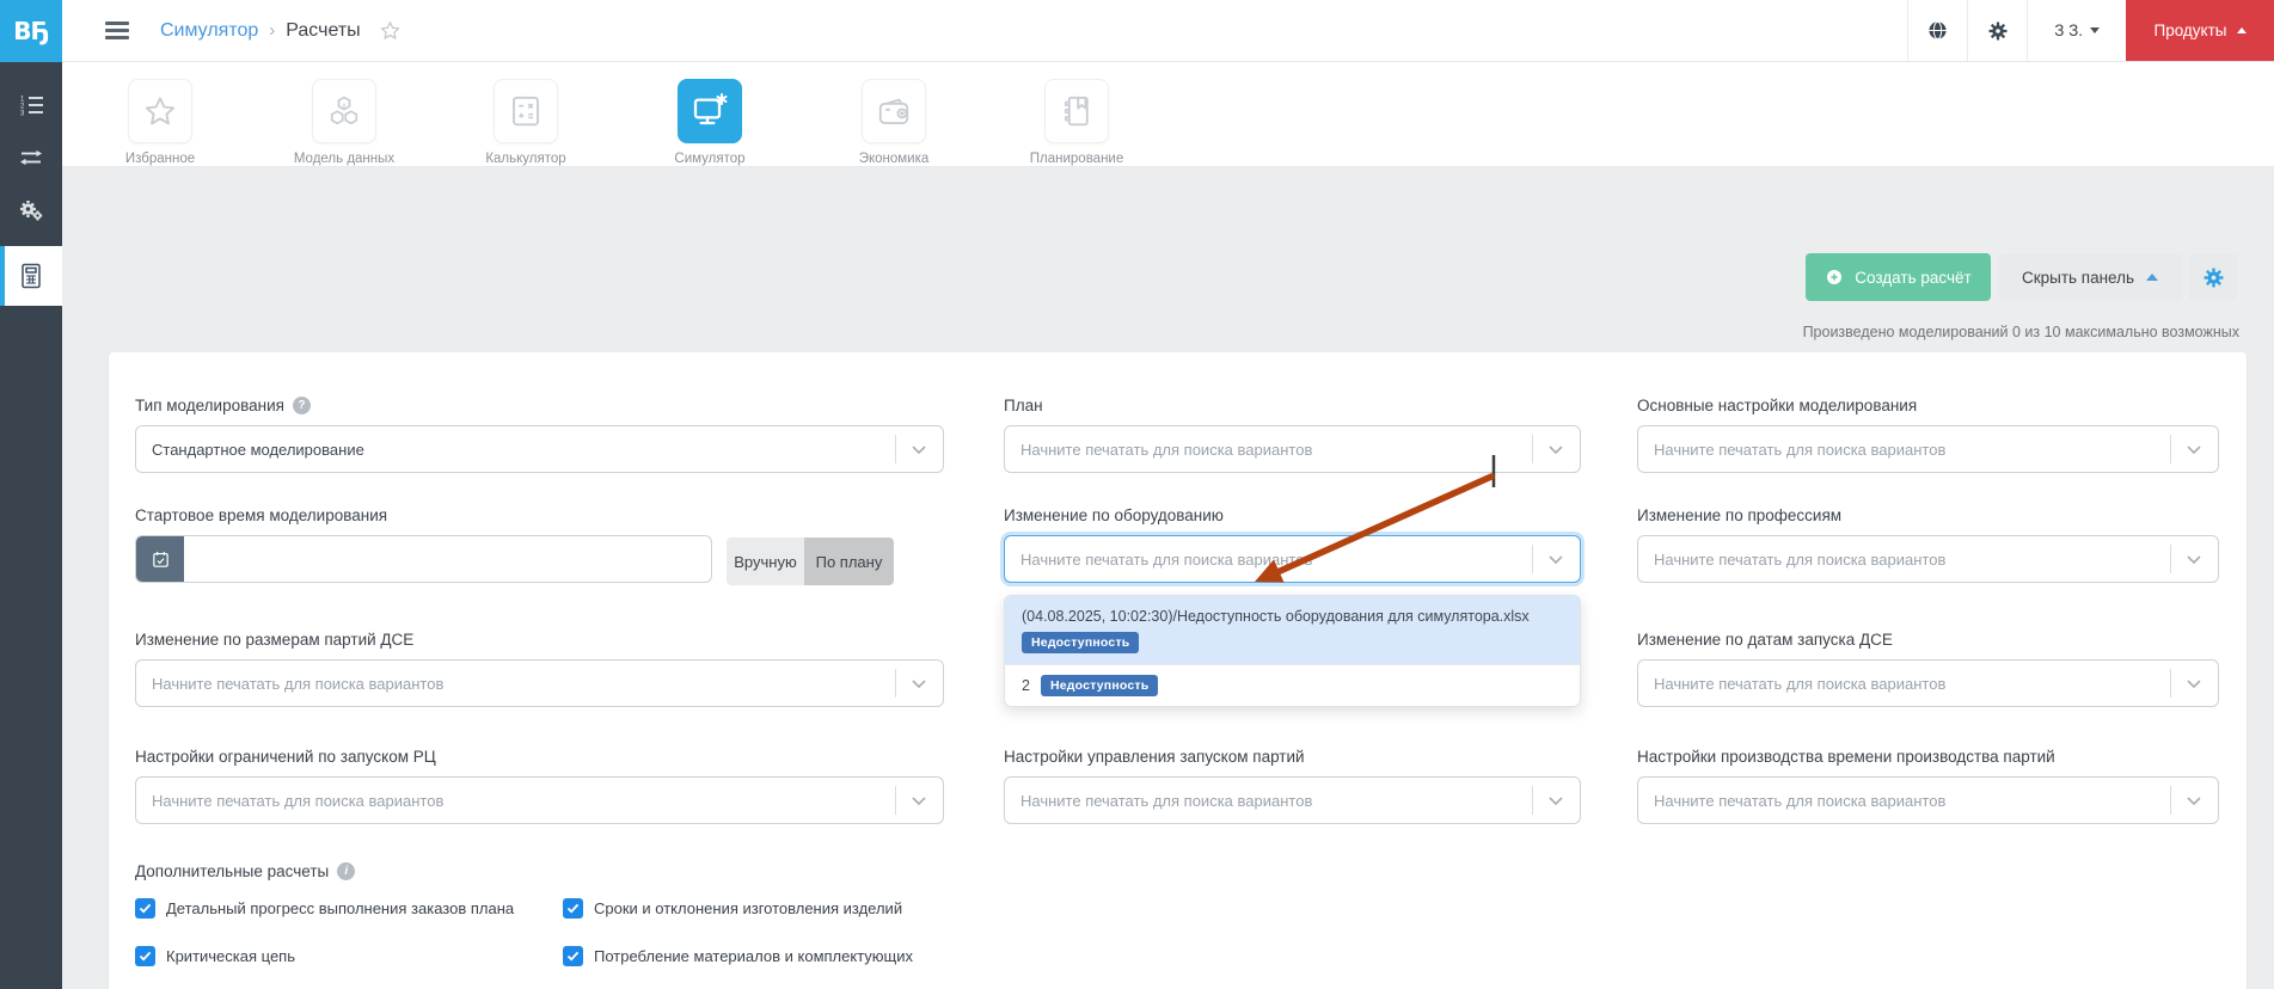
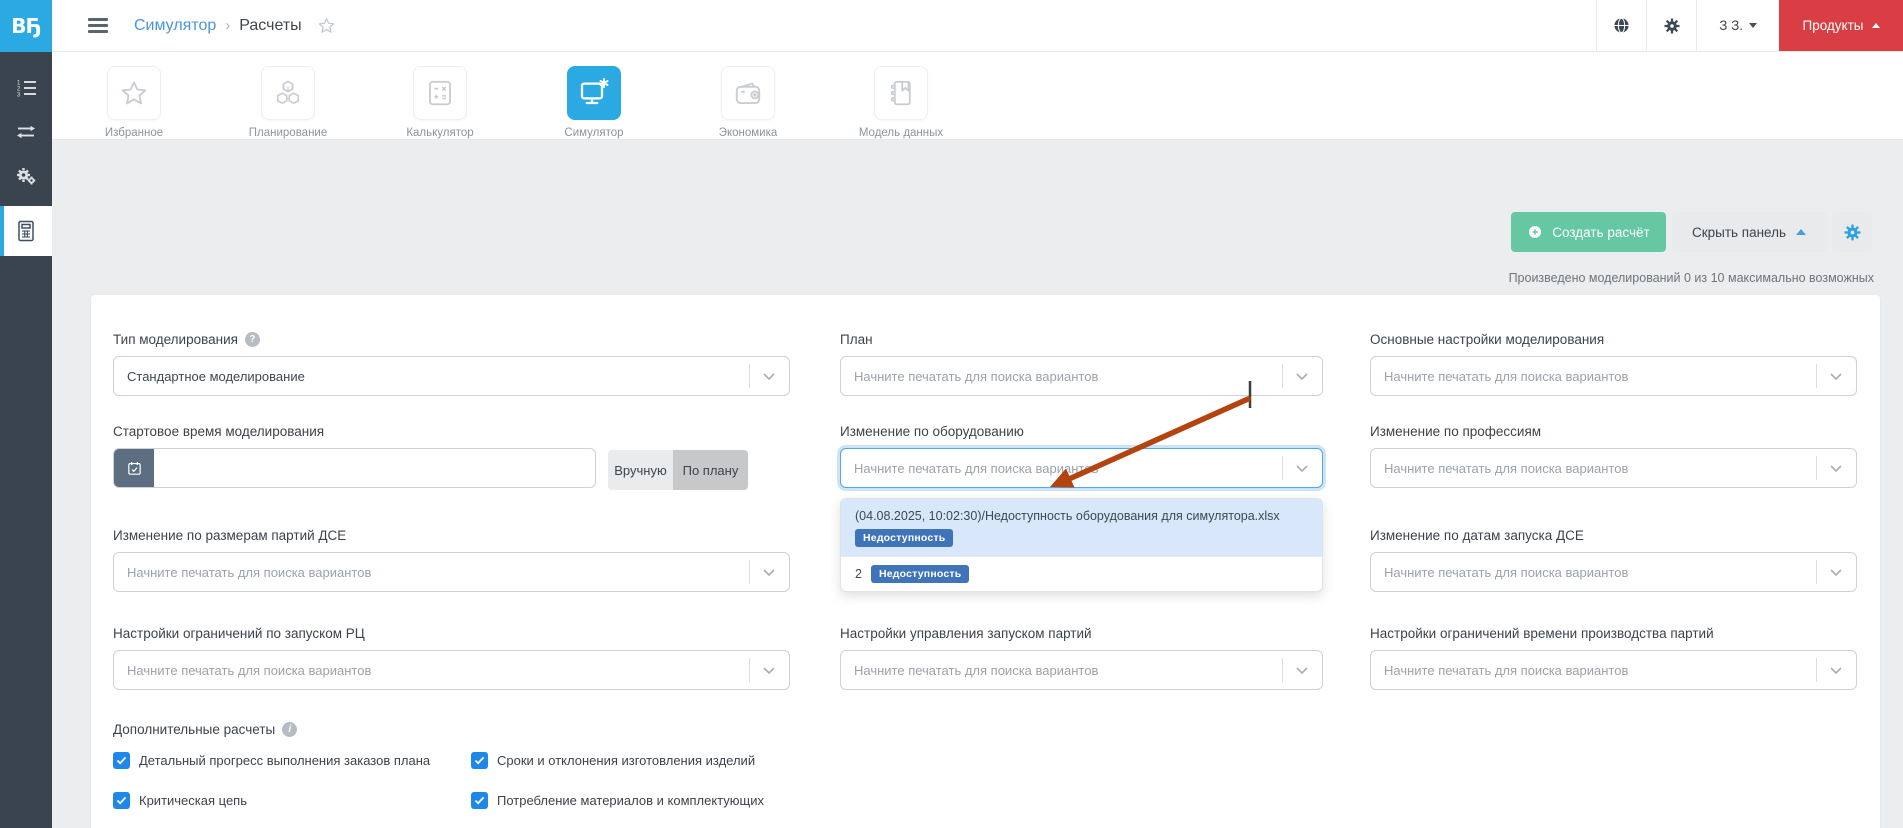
  BҔ
  Симулятор
  ›
  Расчеты
  З З.
  Продукты
  Избранное
- Модель данных
+ Планирование
  Калькулятор
  Симулятор
  Экономика
- Планирование
+ Модель данных
  Создать расчёт
  Скрыть панель
  Произведено моделирований 0 из 10 максимально возможных
  Тип моделирования
  Стандартное моделирование
  План
  Начните печатать для поиска вариантов
  Основные настройки моделирования
  Начните печатать для поиска вариантов
  Стартовое время моделирования
  Вручную
  По плану
  Изменение по оборудованию
  Начните печатать для поиска вариант
  Изменение по профессиям
  Начните печатать для поиска вариантов
  (04.08.2025, 10:02:30)/Недоступность оборудования для симулятора.xlsx
  Недоступность
  2
  Недоступность
  Изменение по размерам партий ДСЕ
  Начните печатать для поиска вариантов
  Изменение по датам запуска ДСЕ
  Начните печатать для поиска вариантов
  Настройки ограничений по запуском РЦ
  Начните печатать для поиска вариантов
  Настройки управления запуском партий
  Начните печатать для поиска вариантов
- Настройки производства времени производства партий
+ Настройки ограничений времени производства партий
  Начните печатать для поиска вариантов
  Дополнительные расчеты
  Детальный прогресс выполнения заказов плана
  Сроки и отклонения изготовления изделий
  Критическая цепь
  Потребление материалов и комплектующих
